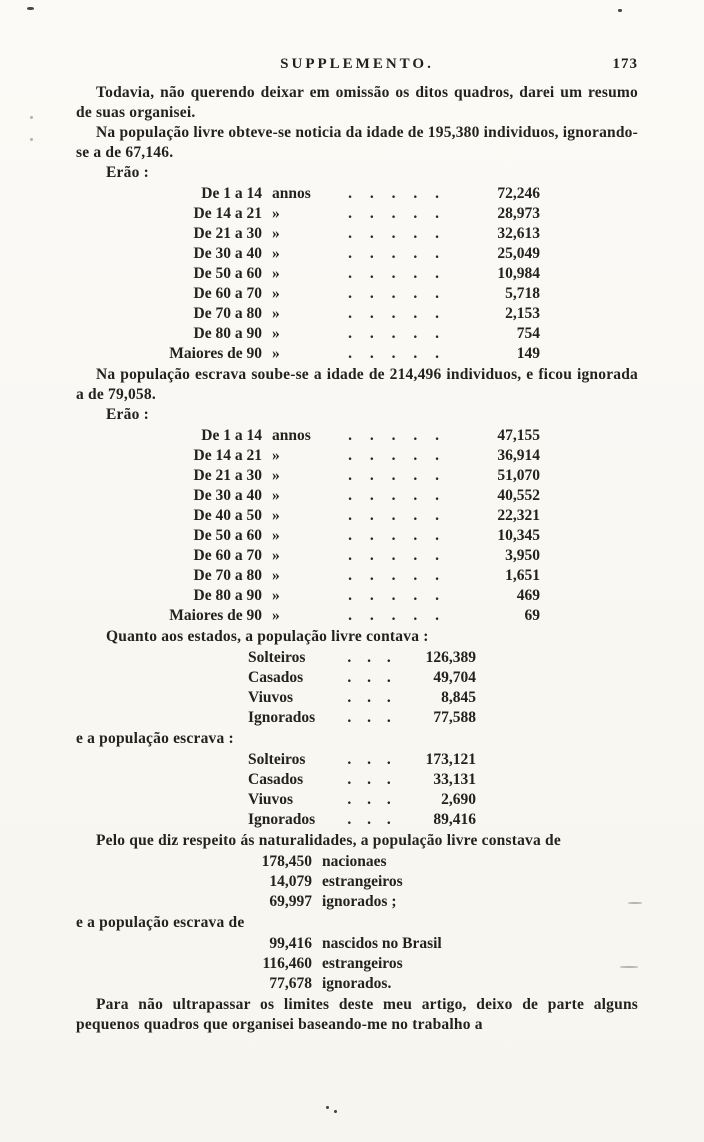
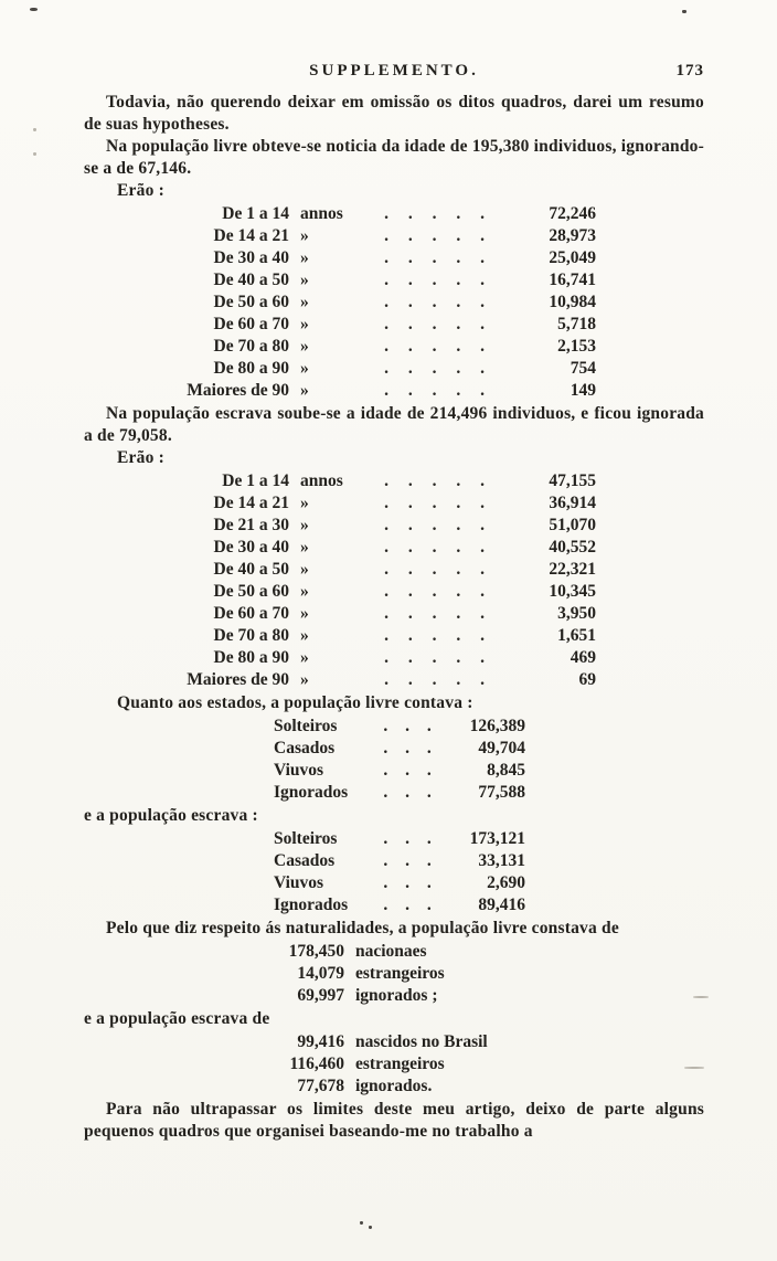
  SUPPLEMENTO.
  173
- Todavia, não querendo deixar em omissão os ditos quadros, darei um resumo de suas organisei.
+ Todavia, não querendo deixar em omissão os ditos quadros, darei um resumo de suas hypotheses.
  Na população livre obteve-se noticia da idade de 195,380 individuos, ignorando-se a de 67,146.
  Erão :
  De 1 a 14	annos	. . . . .	72,246
  De 14 a 21	»	. . . . .	28,973
- De 21 a 30	»	. . . . .	32,613
  De 30 a 40	»	. . . . .	25,049
+ De 40 a 50	»	. . . . .	16,741
  De 50 a 60	»	. . . . .	10,984
  De 60 a 70	»	. . . . .	5,718
  De 70 a 80	»	. . . . .	2,153
  De 80 a 90	»	. . . . .	754
  Maiores de 90	»	. . . . .	149
  Na população escrava soube-se a idade de 214,496 individuos, e ficou ignorada a de 79,058.
  Erão :
  De 1 a 14	annos	. . . . .	47,155
  De 14 a 21	»	. . . . .	36,914
  De 21 a 30	»	. . . . .	51,070
  De 30 a 40	»	. . . . .	40,552
  De 40 a 50	»	. . . . .	22,321
  De 50 a 60	»	. . . . .	10,345
  De 60 a 70	»	. . . . .	3,950
  De 70 a 80	»	. . . . .	1,651
  De 80 a 90	»	. . . . .	469
  Maiores de 90	»	. . . . .	69
  Quanto aos estados, a população livre contava :
  Solteiros	. . .	126,389
  Casados	. . .	49,704
  Viuvos	. . .	8,845
  Ignorados	. . .	77,588
  e a população escrava :
  Solteiros	. . .	173,121
  Casados	. . .	33,131
  Viuvos	. . .	2,690
  Ignorados	. . .	89,416
  Pelo que diz respeito ás naturalidades, a população livre constava de
  178,450	nacionaes
  14,079	estrangeiros
  69,997	ignorados ;
  e a população escrava de
  99,416	nascidos no Brasil
  116,460	estrangeiros
  77,678	ignorados.
  Para não ultrapassar os limites deste meu artigo, deixo de parte alguns pequenos quadros que organisei baseando-me no trabalho a
